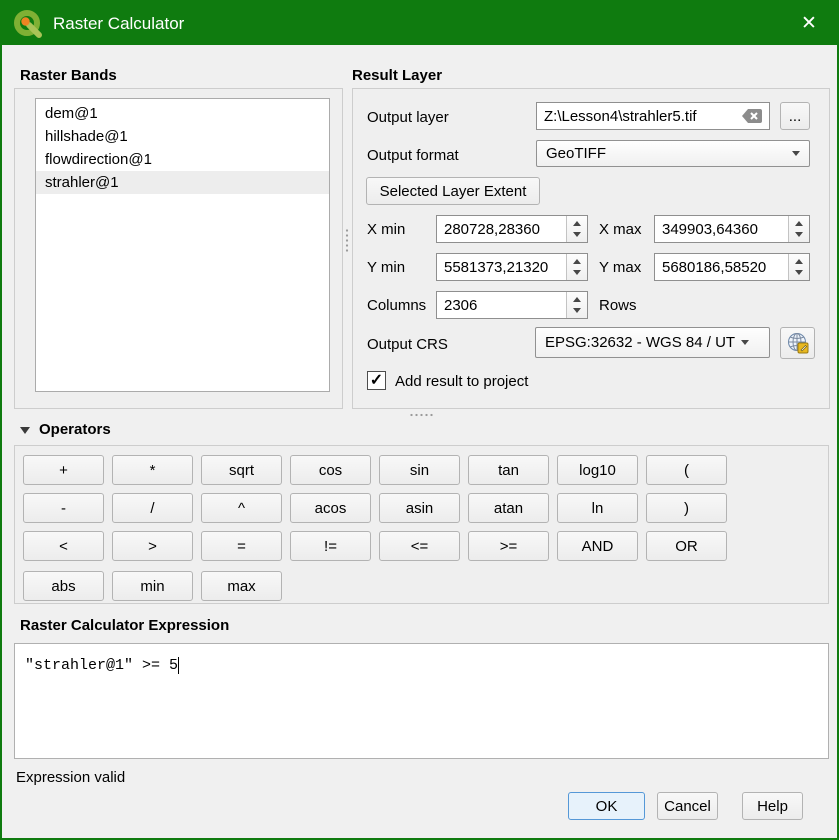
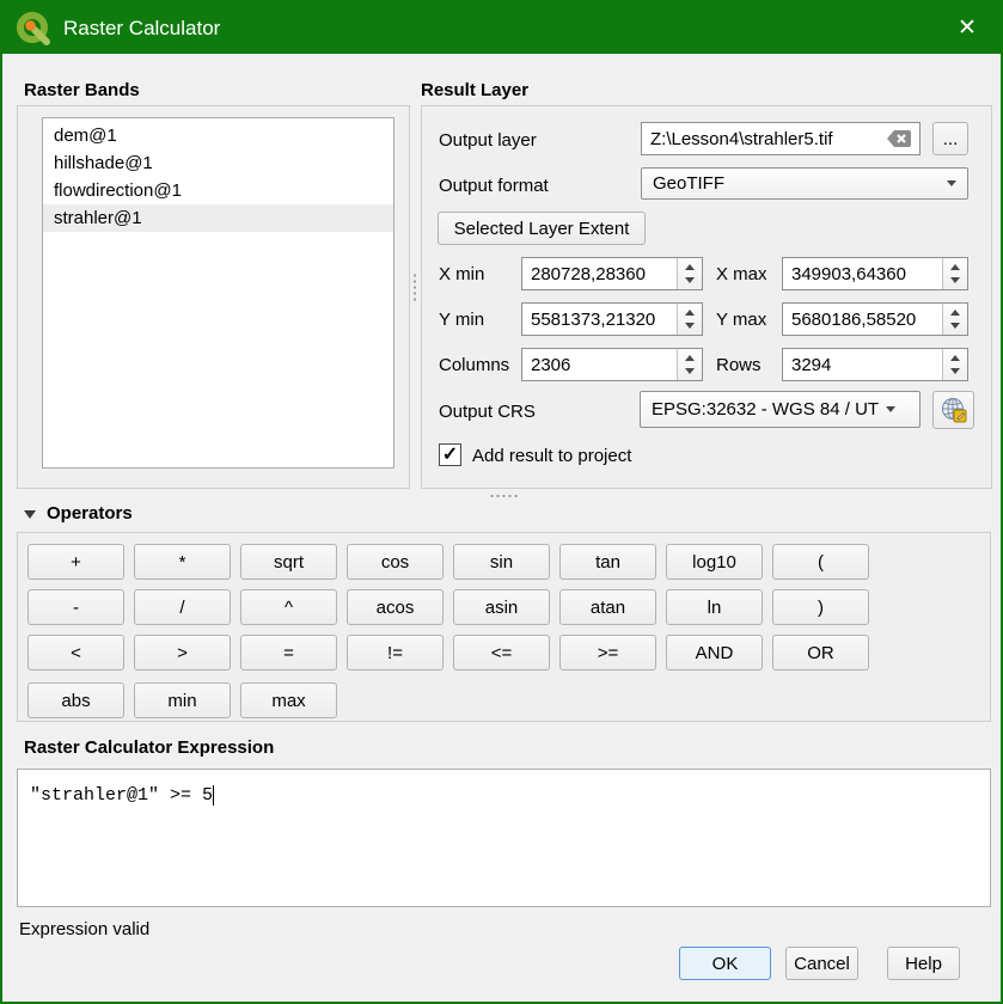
  Raster Calculator
  ✕
  Raster Bands
  dem@1
  hillshade@1
  flowdirection@1
  strahler@1
  Result Layer
  Output layer
  Z:\Lesson4\strahler5.tif
  ...
  Output format
  GeoTIFF
  Selected Layer Extent
  X min
  280728,28360
  X max
  349903,64360
  Y min
  5581373,21320
  Y max
  5680186,58520
  Columns
  2306
  Rows
+ 3294
  Output CRS
  EPSG:32632 - WGS 84 / UT
  ✓
  Add result to project
  Operators
  +
  *
  sqrt
  cos
  sin
  tan
  log10
  (
  -
  /
  ^
  acos
  asin
  atan
  ln
  )
  <
  >
  =
  !=
  <=
  >=
  AND
  OR
  abs
  min
  max
  Raster Calculator Expression
  "strahler@1" >= 5
  Expression valid
  OK
  Cancel
  Help
